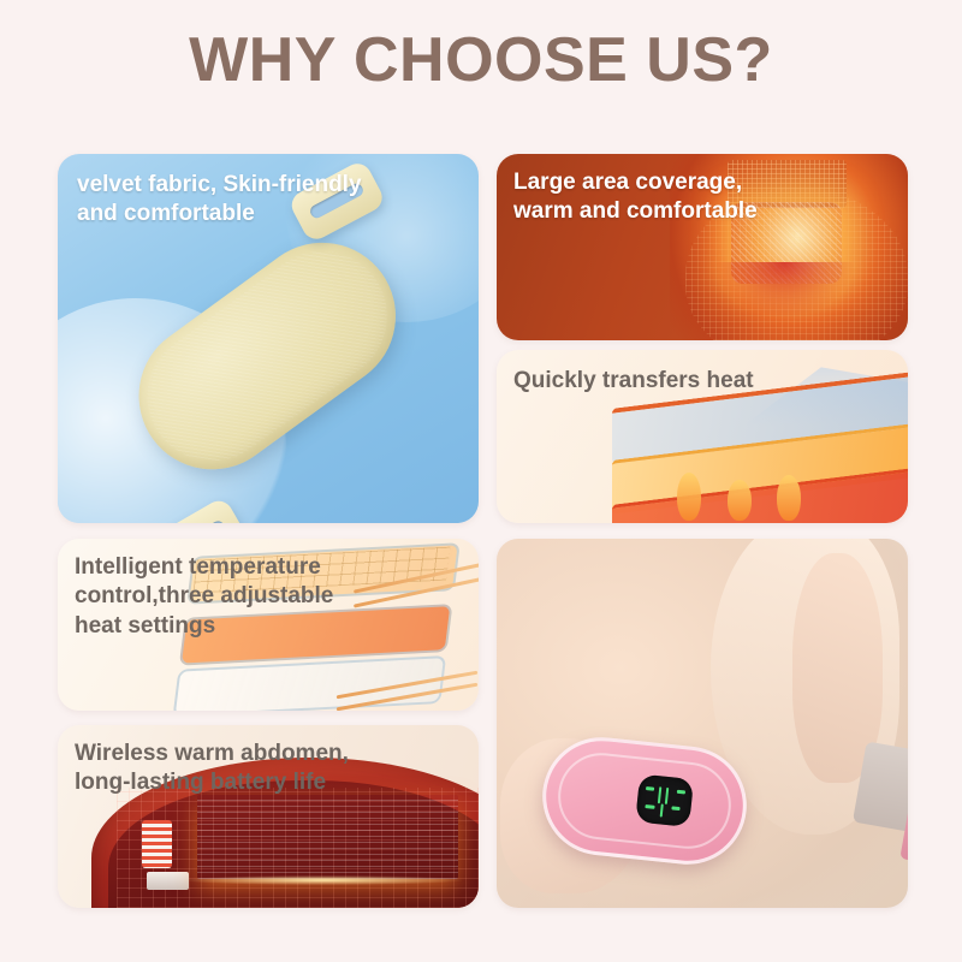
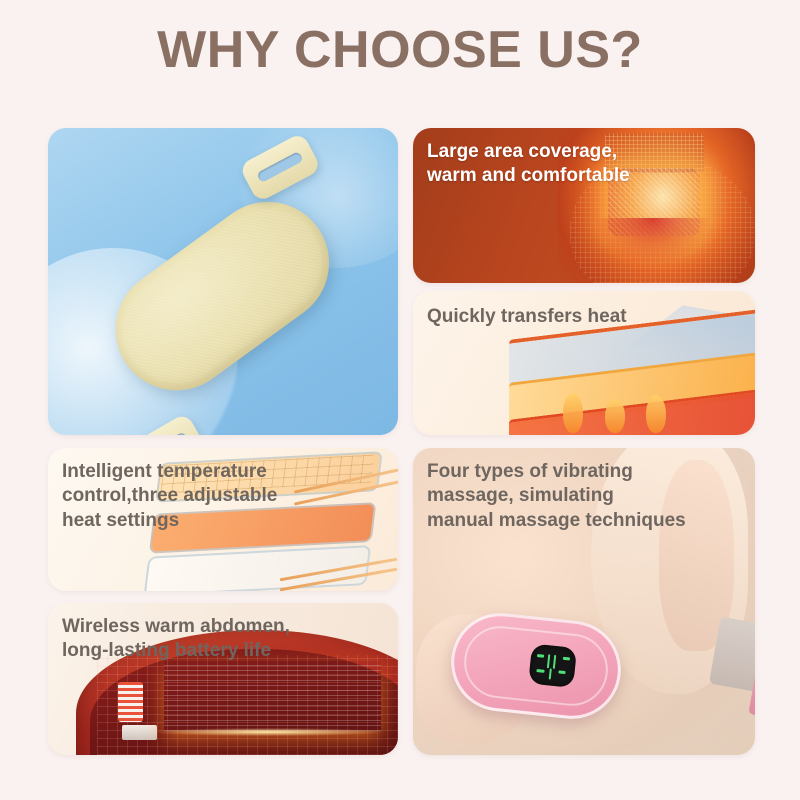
  WHY CHOOSE US?
- velvet fabric, Skin-friendly
- and comfortable
  Large area coverage,
  warm and comfortable
  Quickly transfers heat
  Intelligent temperature
  control,three adjustable
  heat settings
+ Four types of vibrating
+ massage, simulating
+ manual massage techniques
  Wireless warm abdomen,
  long-lasting battery life
